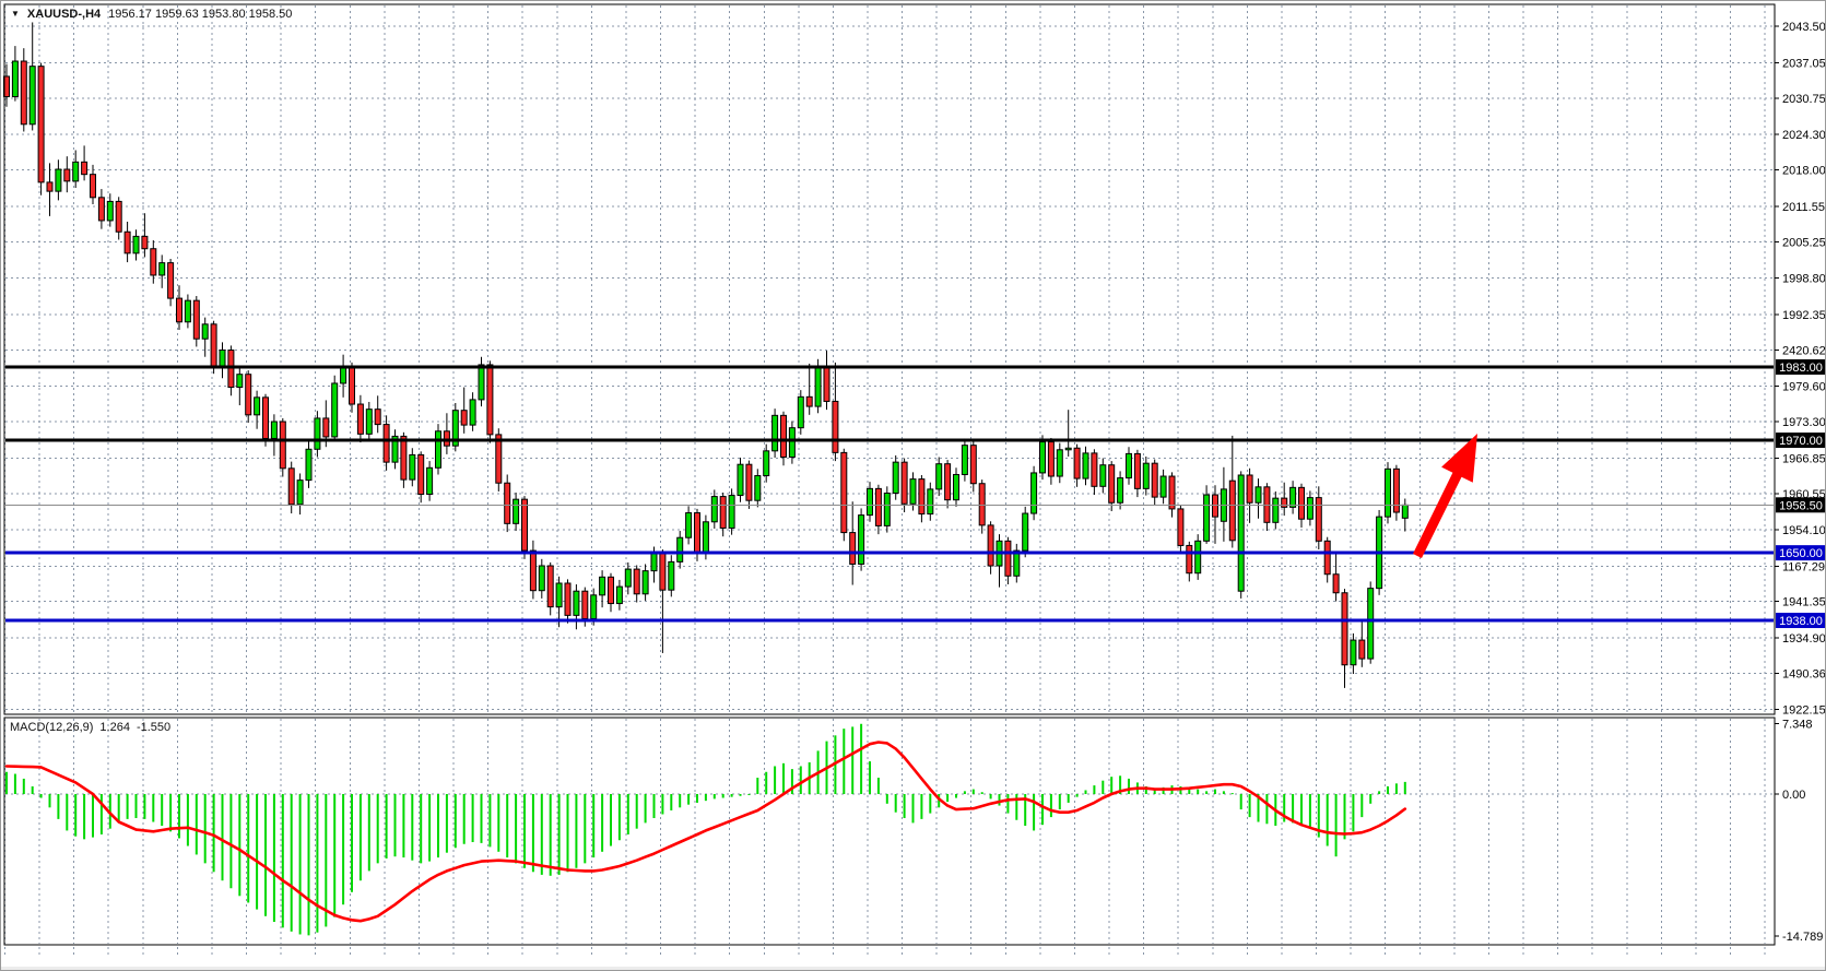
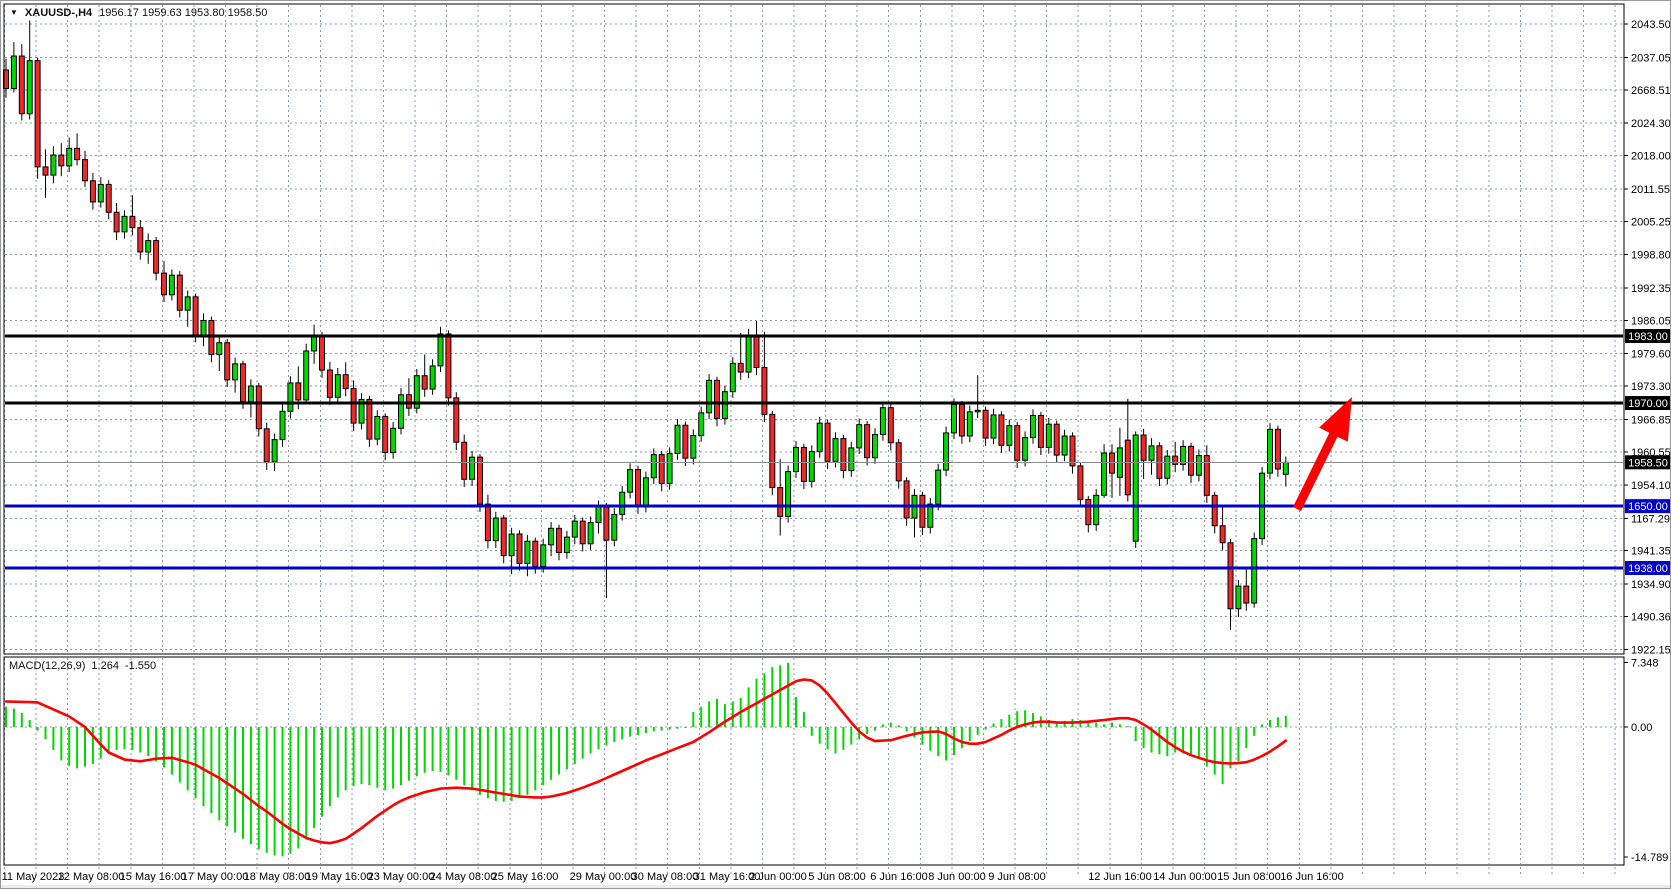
  2043.50
  2037.05
- 2030.75
+ 2668.51
  2024.30
  2018.00
  2011.55
  2005.25
  1998.80
  1992.35
- 2420.62
+ 1986.05
  1979.60
  1973.30
  1966.85
  1960.55
  1954.10
  1167.29
  1941.35
  1934.90
  1490.36
  1922.15
  7.348
  0.00
  -14.789
  1983.00
  1970.00
  1650.00
  1938.00
  1958.50
+ 11 May 2023
+ 12 May 08:00
+ 15 May 16:00
+ 17 May 00:00
+ 18 May 08:00
+ 19 May 16:00
+ 23 May 00:00
+ 24 May 08:00
+ 25 May 16:00
+ 29 May 00:00
+ 30 May 08:00
+ 31 May 16:00
+ 2 Jun 00:00
+ 5 Jun 08:00
+ 6 Jun 16:00
+ 8 Jun 00:00
+ 9 Jun 08:00
+ 12 Jun 16:00
+ 14 Jun 00:00
+ 15 Jun 08:00
+ 16 Jun 16:00
  ▼
  XAUUSD-,H4
  1956.17 1959.63 1953.80 1958.50
  MACD(12,26,9)
  1.264
  -1.550
